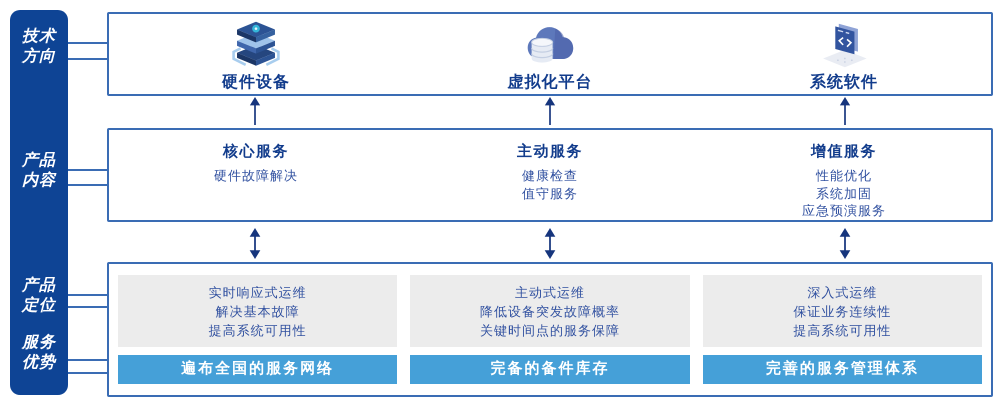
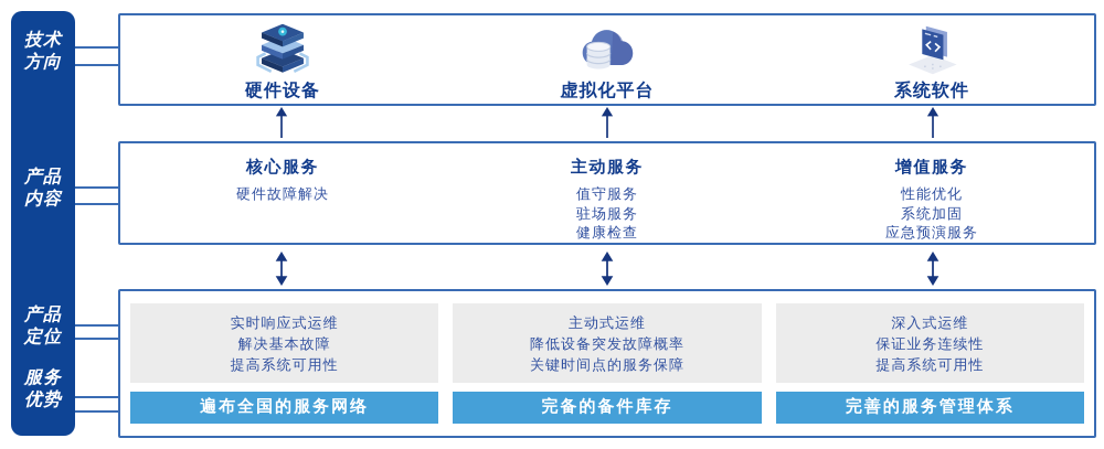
  技术
  方向
  产品
  内容
  产品
  定位
  服务
  优势
  硬件设备
  虚拟化平台
  系统软件
  核心服务
  硬件故障解决
  主动服务
- 健康检查
+ 值守服务
+ 驻场服务
- 值守服务
+ 健康检查
  增值服务
  性能优化
  系统加固
  应急预演服务
  实时响应式运维
  解决基本故障
  提高系统可用性
  遍布全国的服务网络
  主动式运维
  降低设备突发故障概率
  关键时间点的服务保障
  完备的备件库存
  深入式运维
  保证业务连续性
  提高系统可用性
  完善的服务管理体系
